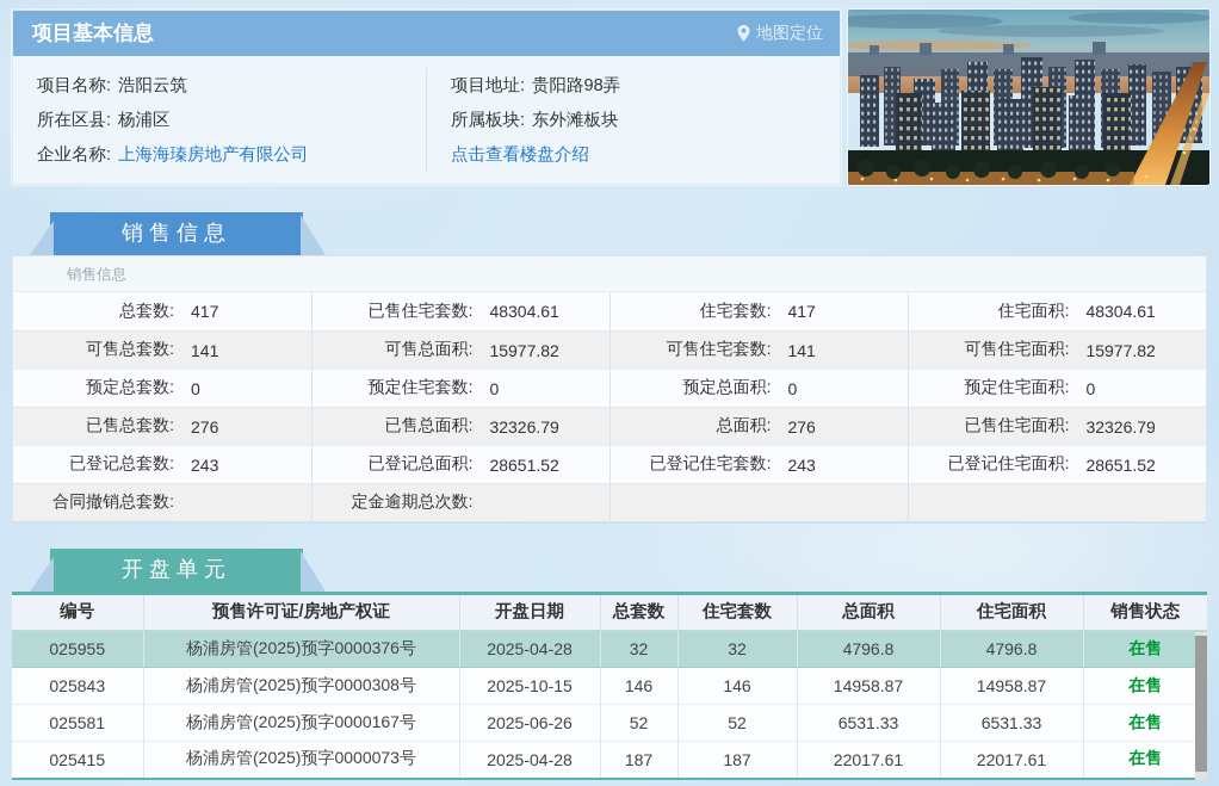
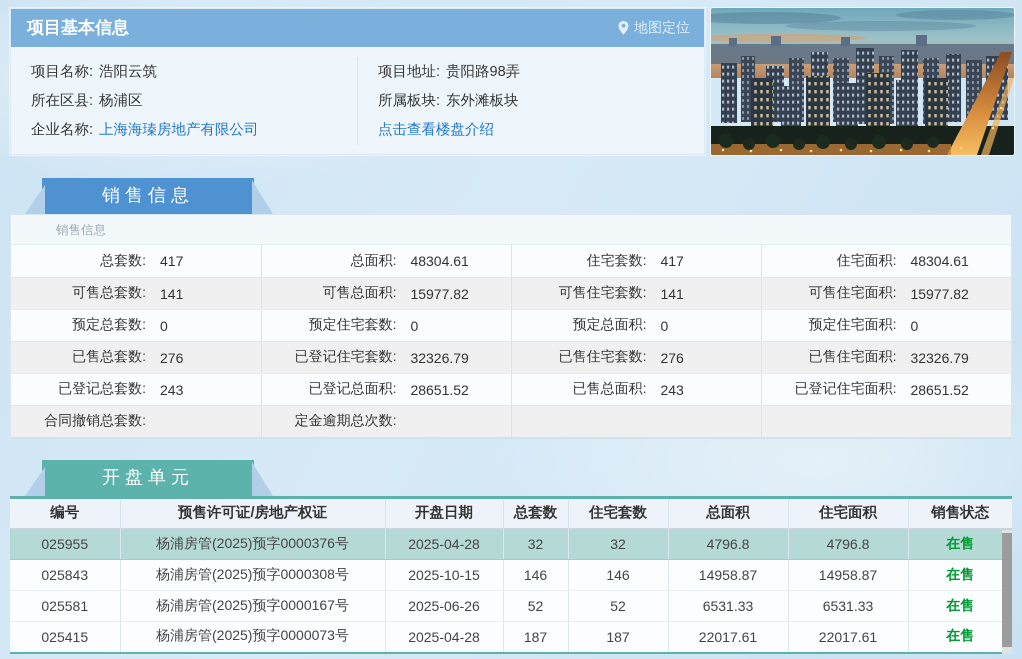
  项目基本信息
  地图定位
  项目名称: 浩阳云筑
  所在区县: 杨浦区
  企业名称: 上海海瑧房地产有限公司
  项目地址: 贵阳路98弄
  所属板块: 东外滩板块
  点击查看楼盘介绍
  销售信息
  销售信息
  总套数:
  417
- 已售住宅套数:
+ 总面积:
  48304.61
  住宅套数:
  417
  住宅面积:
  48304.61
  可售总套数:
  141
  可售总面积:
  15977.82
  可售住宅套数:
  141
  可售住宅面积:
  15977.82
  预定总套数:
  0
  预定住宅套数:
  0
  预定总面积:
  0
  预定住宅面积:
  0
  已售总套数:
  276
- 已售总面积:
+ 已登记住宅套数:
  32326.79
- 总面积:
+ 已售住宅套数:
  276
  已售住宅面积:
  32326.79
  已登记总套数:
  243
  已登记总面积:
  28651.52
- 已登记住宅套数:
+ 已售总面积:
  243
  已登记住宅面积:
  28651.52
  合同撤销总套数:
  定金逾期总次数:
  开盘单元
  编号	预售许可证/房地产权证	开盘日期	总套数	住宅套数	总面积	住宅面积	销售状态
  025955	杨浦房管(2025)预字0000376号	2025-04-28	32	32	4796.8	4796.8	在售
  025843	杨浦房管(2025)预字0000308号	2025-10-15	146	146	14958.87	14958.87	在售
  025581	杨浦房管(2025)预字0000167号	2025-06-26	52	52	6531.33	6531.33	在售
  025415	杨浦房管(2025)预字0000073号	2025-04-28	187	187	22017.61	22017.61	在售
